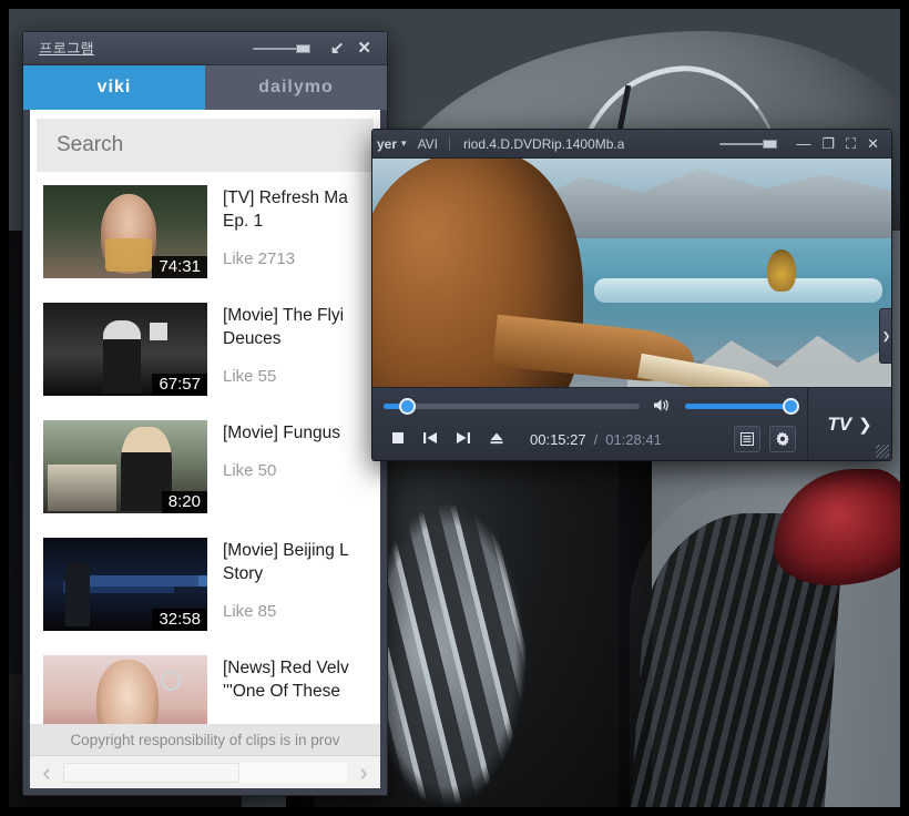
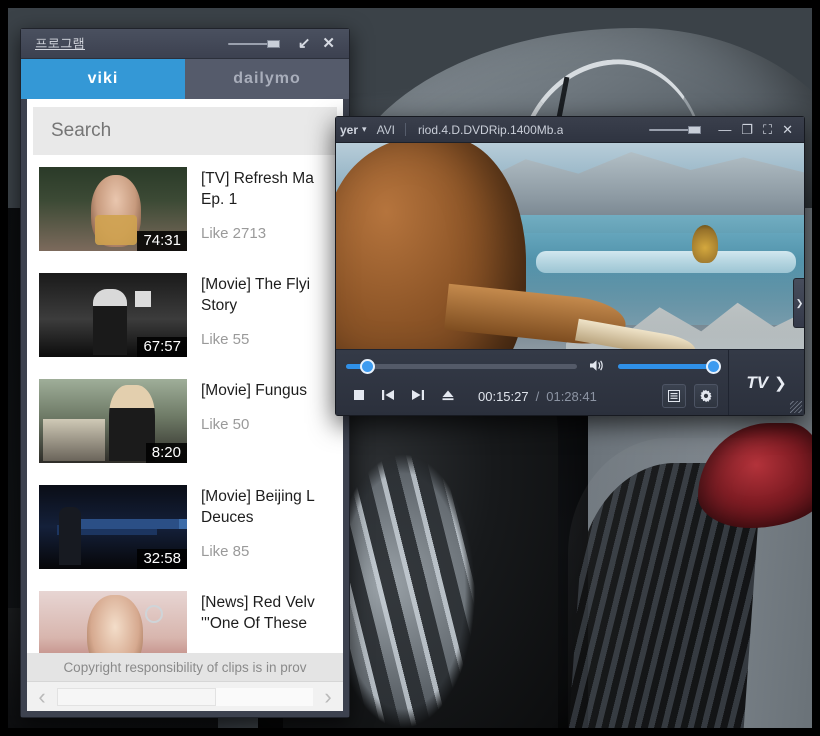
  프로그램
  ↙
  ✕
  viki
  dailymo
  Search
  74:31
  [TV] Refresh Ma
  Ep. 1
  Like 2713
  67:57
  [Movie] The Flyi
- Deuces
+ Story
  Like 55
  8:20
  [Movie] Fungus
  Like 50
  32:58
  [Movie] Beijing L
- Story
+ Deuces
  Like 85
  [News] Red Velv
  '''One Of These
  Copyright responsibility of clips is in prov
  ‹
  ›
  yer
  ▾
  AVI
  riod.4.D.DVDRip.1400Mb.a
  —
  ❐
  ⛶
  ✕
  ❯
  00:15:27
  /
  01:28:41
  TV
  ❯
